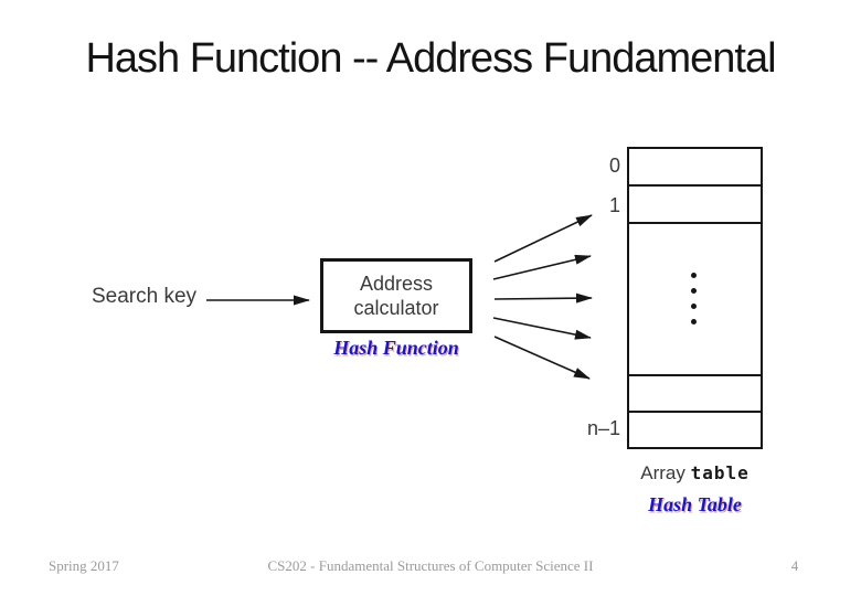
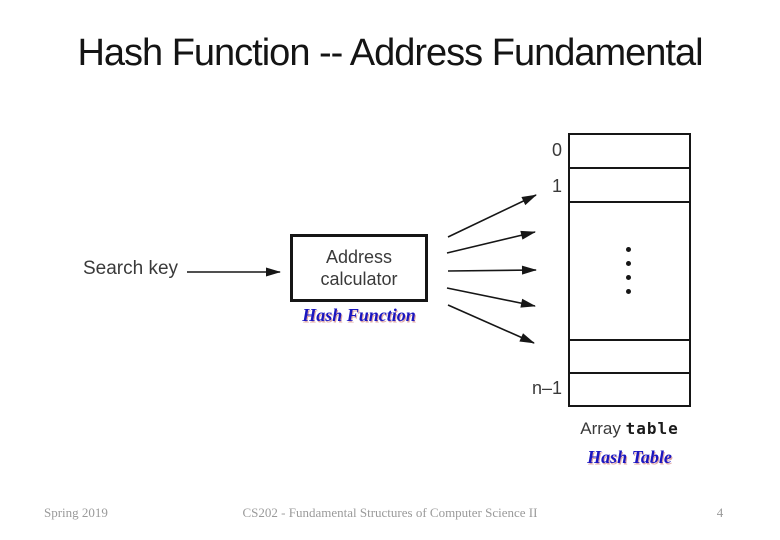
  Hash Function -- Address Fundamental
  Search key
  Address
  calculator
  Hash Function
  0
  1
  n–1
  Array table
  Hash Table
- Spring 2017
+ Spring 2019
  CS202 - Fundamental Structures of Computer Science II
  4
